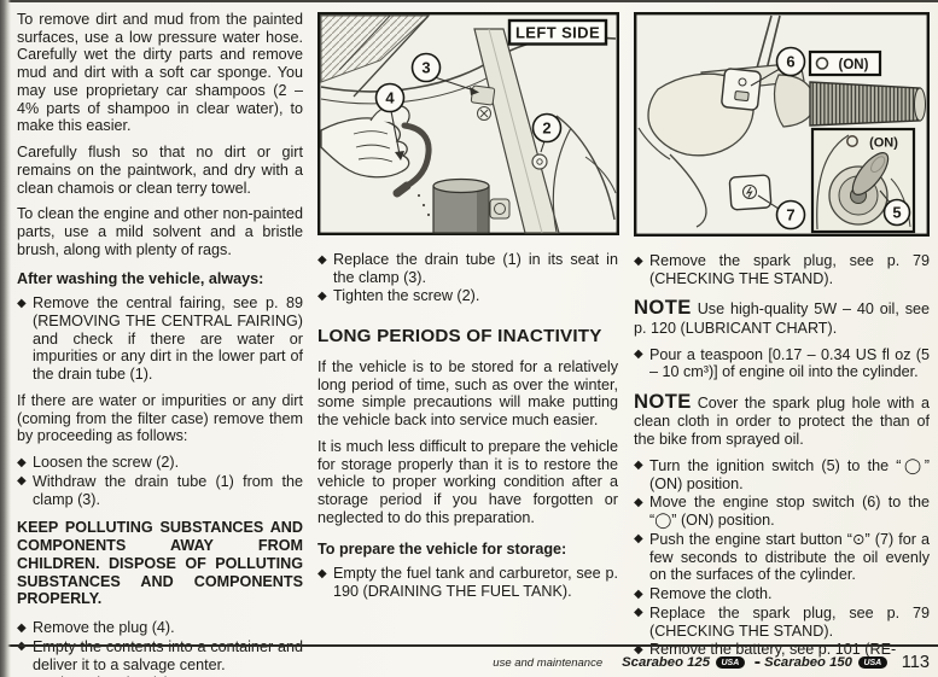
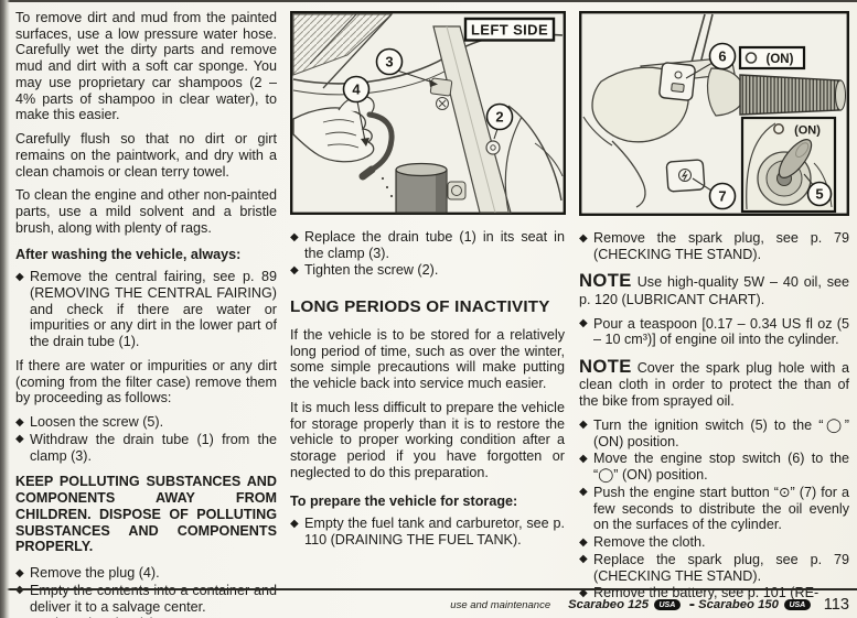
  To remove dirt and mud from the painted surfaces, use a low pressure water hose. Carefully wet the dirty parts and remove mud and dirt with a soft car sponge. You may use proprietary car shampoos (2 – 4% parts of shampoo in clear water), to make this easier.
  Carefully flush so that no dirt or girt remains on the paintwork, and dry with a clean chamois or clean terry towel.
  To clean the engine and other non-painted parts, use a mild solvent and a bristle brush, along with plenty of rags.
  After washing the vehicle, always:
  ◆
  Remove the central fairing, see p. 89 (REMOVING THE CENTRAL FAIRING) and check if there are water or impurities or any dirt in the lower part of the drain tube (1).
  If there are water or impurities or any dirt (coming from the filter case) remove them by proceeding as follows:
  ◆
- Loosen the screw (2).
+ Loosen the screw (5).
  ◆
  Withdraw the drain tube (1) from the clamp (3).
  KEEP POLLUTING SUBSTANCES AND COMPONENTS AWAY FROM CHILDREN. DISPOSE OF POLLUTING SUBSTANCES AND COMPONENTS PROPERLY.
  ◆
  Remove the plug (4).
  3
  4
  2
  LEFT SIDE
  ◆
  Replace the drain tube (1) in its seat in the clamp (3).
  ◆
  Tighten the screw (2).
  LONG PERIODS OF INACTIVITY
  If the vehicle is to be stored for a relatively long period of time, such as over the winter, some simple precautions will make putting the vehicle back into service much easier.
  It is much less difficult to prepare the vehicle for storage properly than it is to restore the vehicle to proper working condition after a storage period if you have forgotten or neglected to do this preparation.
  To prepare the vehicle for storage:
  ◆
- Empty the fuel tank and carburetor, see p. 190 (DRAINING THE FUEL TANK).
+ Empty the fuel tank and carburetor, see p. 110 (DRAINING THE FUEL TANK).
  (ON)
  6
  7
  (ON)
  5
  ◆
  Remove the spark plug, see p. 79 (CHECKING THE STAND).
  NOTE Use high-quality 5W – 40 oil, see p. 120 (LUBRICANT CHART).
  ◆
  Pour a teaspoon [0.17 – 0.34 US fl oz (5 – 10 cm³)] of engine oil into the cylinder.
  NOTE Cover the spark plug hole with a clean cloth in order to protect the than of the bike from sprayed oil.
  ◆
  Turn the ignition switch (5) to the “◯” (ON) position.
  ◆
  Move the engine stop switch (6) to the “◯” (ON) position.
  ◆
  Push the engine start button “⊙” (7) for a few seconds to distribute the oil evenly on the surfaces of the cylinder.
  ◆
  Remove the cloth.
  ◆
  Replace the spark plug, see p. 79 (CHECKING THE STAND).
  ◆
  Remove the battery, see p. 101 (RE-
  use and maintenance
  Scarabeo 125
  -
  Scarabeo 150
  113
